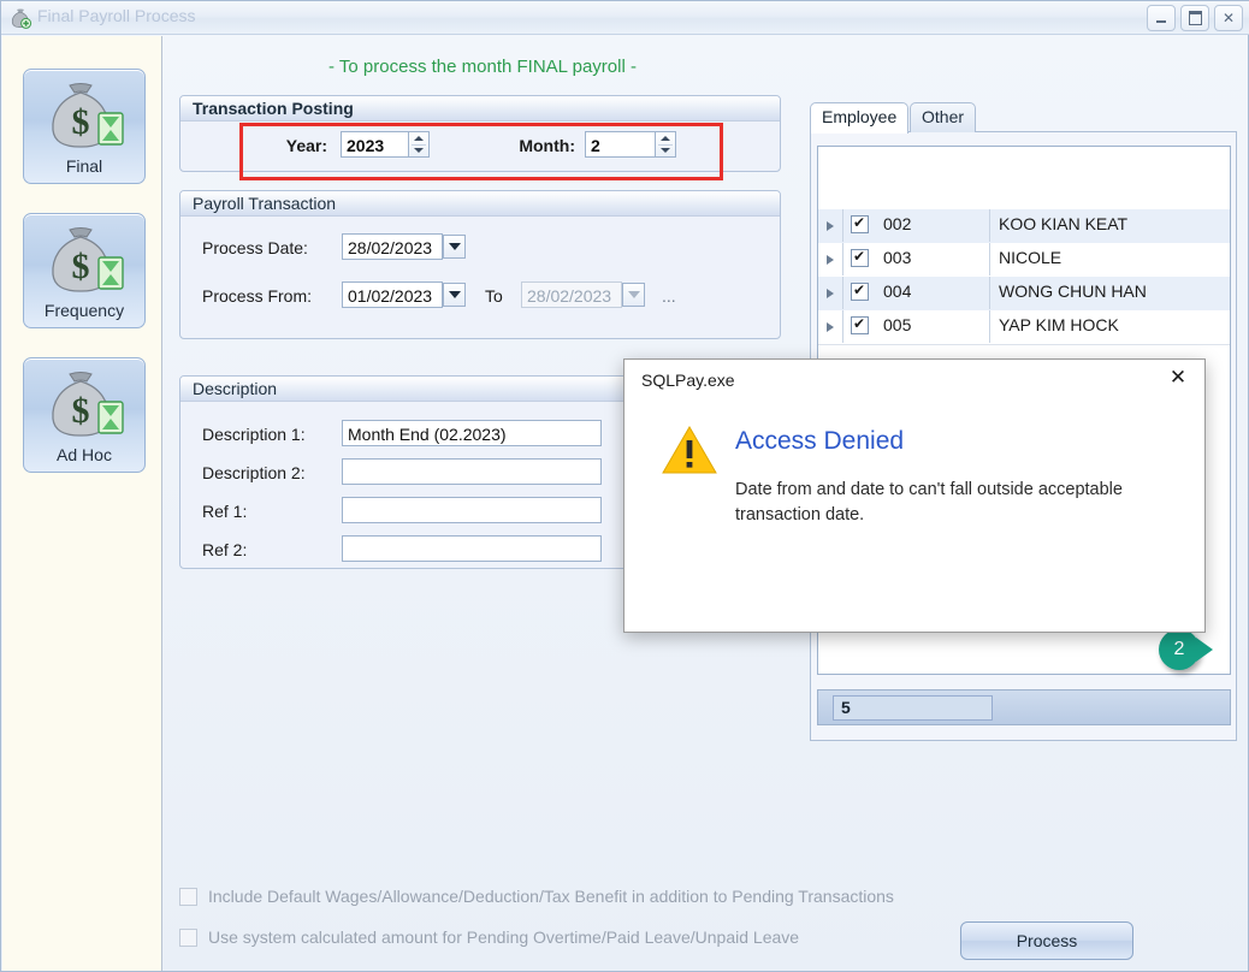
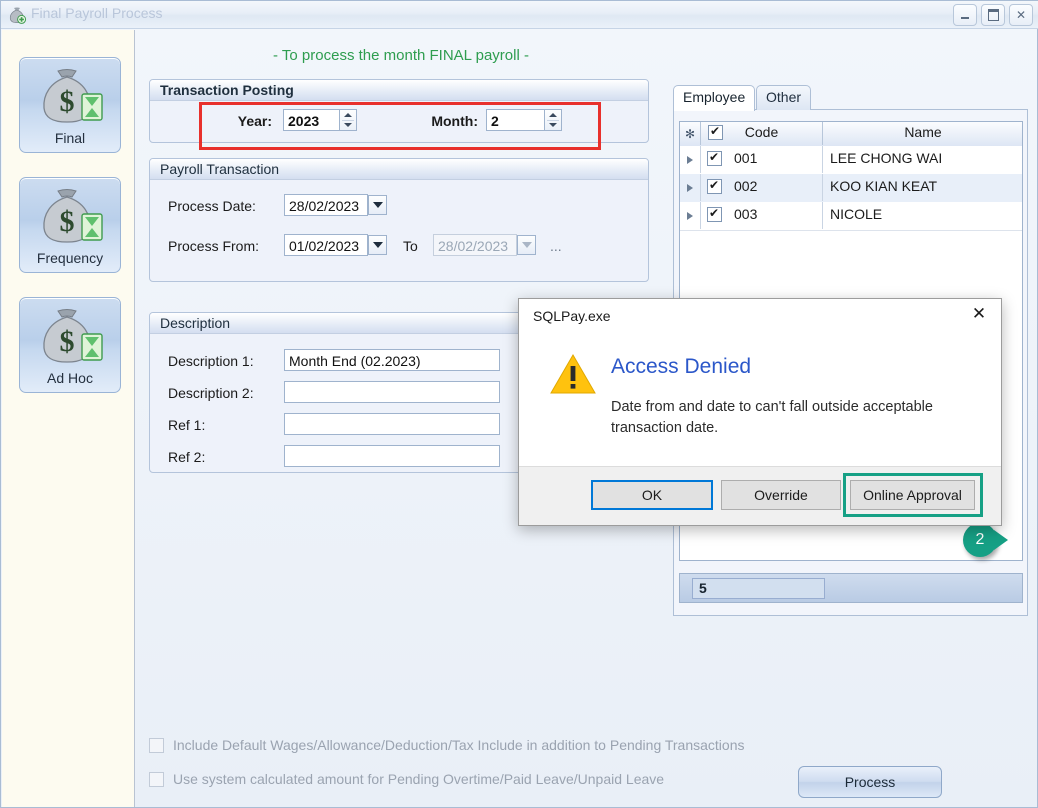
  Final Payroll Process
  ✕
  $
  Final
  $
  Frequency
  $
  Ad Hoc
  - To process the month FINAL payroll -
  Transaction Posting
  Year:
  2023
  Month:
  2
  Payroll Transaction
  Process Date:
  28/02/2023
  Process From:
  01/02/2023
  To
  28/02/2023
  ...
  Description
  Description 1:
  Month End (02.2023)
  Description 2:
  Ref 1:
  Ref 2:
  Employee
  Other
+ ✻
+ Code
+ Name
+ 001
+ LEE CHONG WAI
  002
  KOO KIAN KEAT
  003
  NICOLE
- 004
- WONG CHUN HAN
- 005
- YAP KIM HOCK
  5
  2
- Include Default Wages/Allowance/Deduction/Tax Benefit in addition to Pending Transactions
+ Include Default Wages/Allowance/Deduction/Tax Include in addition to Pending Transactions
  Use system calculated amount for Pending Overtime/Paid Leave/Unpaid Leave
  Process
  SQLPay.exe
  ✕
  Access Denied
  Date from and date to can't fall outside acceptable transaction date.
+ OK
+ Override
+ Online Approval
